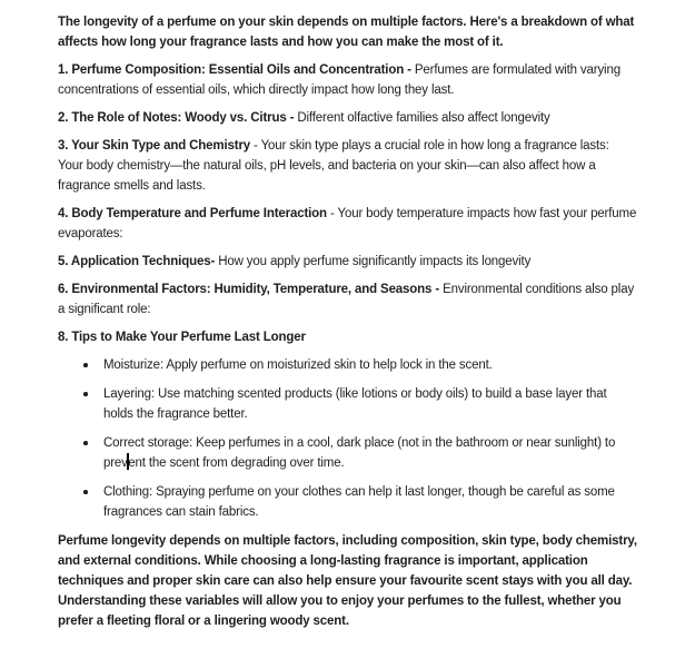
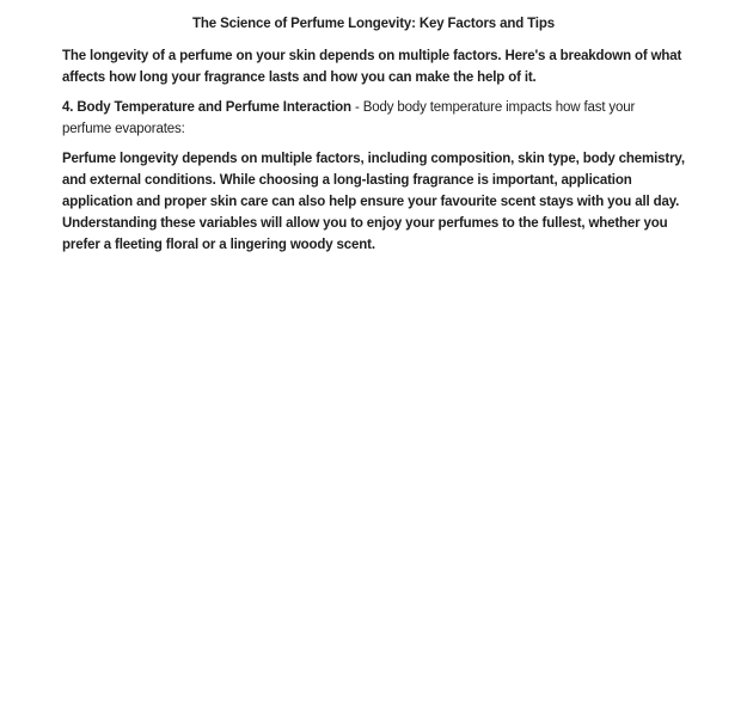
+ The Science of Perfume Longevity: Key Factors and Tips
- The longevity of a perfume on your skin depends on multiple factors. Here's a breakdown of what affects how long your fragrance lasts and how you can make the most of it.
+ The longevity of a perfume on your skin depends on multiple factors. Here's a breakdown of what affects how long your fragrance lasts and how you can make the help of it.
- 1. Perfume Composition: Essential Oils and Concentration - Perfumes are formulated with varying concentrations of essential oils, which directly impact how long they last.
- 2. The Role of Notes: Woody vs. Citrus - Different olfactive families also affect longevity
- 3. Your Skin Type and Chemistry - Your skin type plays a crucial role in how long a fragrance lasts: Your body chemistry—the natural oils, pH levels, and bacteria on your skin—can also affect how a fragrance smells and lasts.
- 4. Body Temperature and Perfume Interaction - Your body temperature impacts how fast your perfume evaporates:
+ 4. Body Temperature and Perfume Interaction - Body body temperature impacts how fast your perfume evaporates:
- 5. Application Techniques- How you apply perfume significantly impacts its longevity
- 6. Environmental Factors: Humidity, Temperature, and Seasons - Environmental conditions also play a significant role:
- 8. Tips to Make Your Perfume Last Longer
- Moisturize: Apply perfume on moisturized skin to help lock in the scent.
- Layering: Use matching scented products (like lotions or body oils) to build a base layer that holds the fragrance better.
- Correct storage: Keep perfumes in a cool, dark place (not in the bathroom or near sunlight) to prevent the scent from degrading over time.
- Clothing: Spraying perfume on your clothes can help it last longer, though be careful as some fragrances can stain fabrics.
- Perfume longevity depends on multiple factors, including composition, skin type, body chemistry, and external conditions. While choosing a long-lasting fragrance is important, application techniques and proper skin care can also help ensure your favourite scent stays with you all day. Understanding these variables will allow you to enjoy your perfumes to the fullest, whether you prefer a fleeting floral or a lingering woody scent.
+ Perfume longevity depends on multiple factors, including composition, skin type, body chemistry, and external conditions. While choosing a long-lasting fragrance is important, application application and proper skin care can also help ensure your favourite scent stays with you all day. Understanding these variables will allow you to enjoy your perfumes to the fullest, whether you prefer a fleeting floral or a lingering woody scent.
